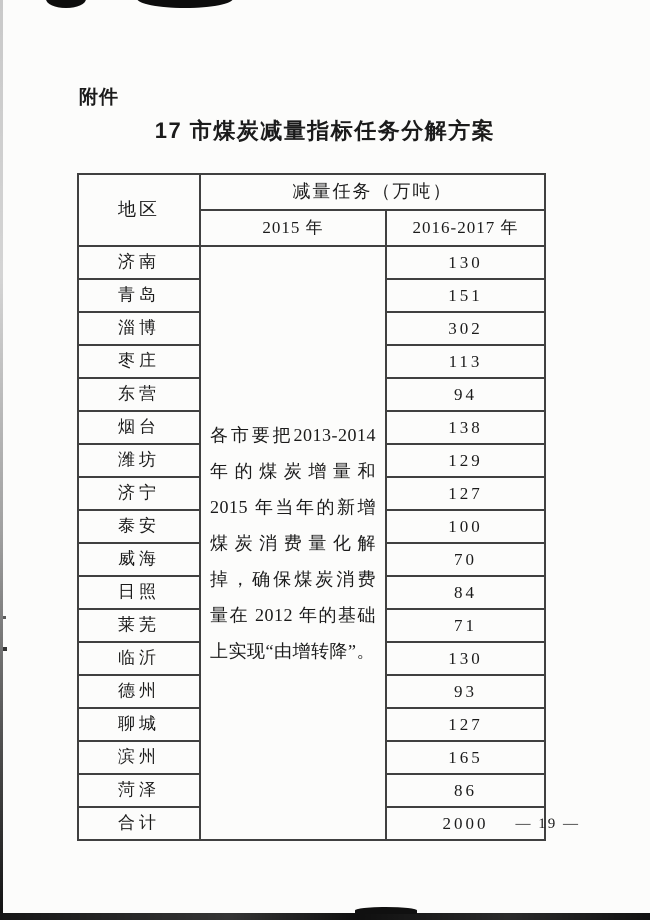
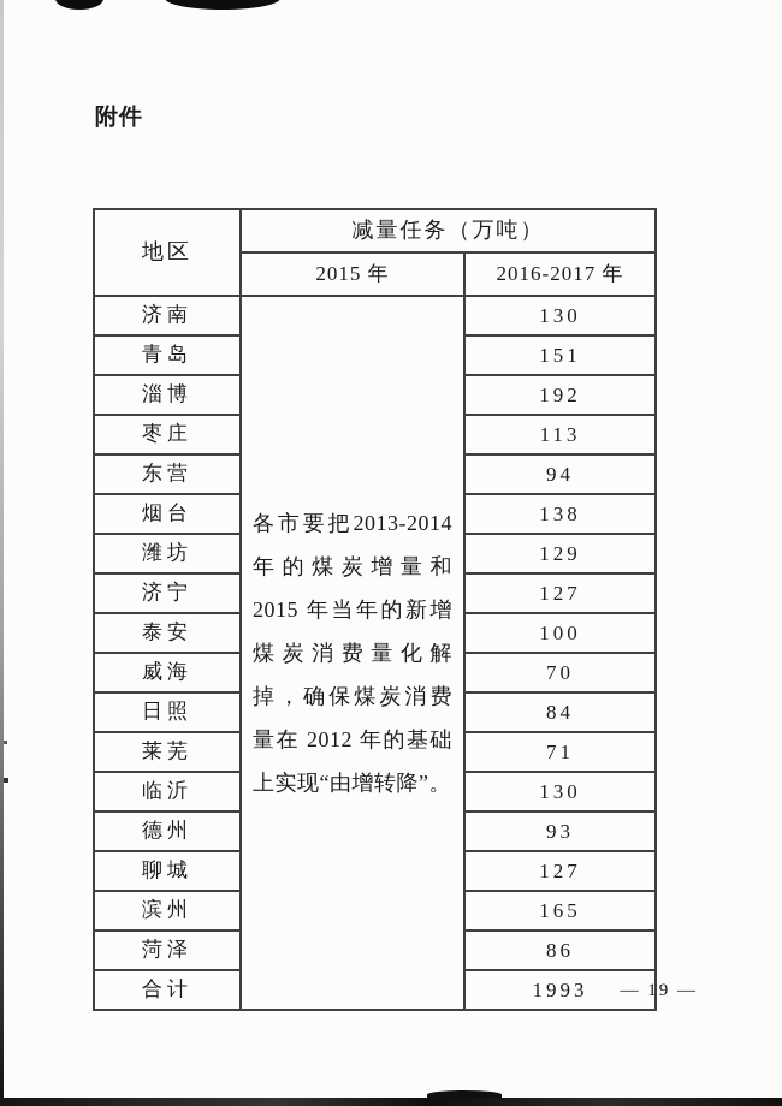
  附件
- 17 市煤炭减量指标任务分解方案
  地区	减量任务（万吨）
  2015 年	2016-2017 年
  济南	各市要把2013-2014年的煤炭增量和 2015 年当年的新增煤炭消费量化解掉，确保煤炭消费量在 2012 年的基础上实现“由增转降”。	130
  青岛	151
- 淄博	302
+ 淄博	192
  枣庄	113
  东营	94
  烟台	138
  潍坊	129
  济宁	127
  泰安	100
  威海	70
  日照	84
  莱芜	71
  临沂	130
  德州	93
  聊城	127
  滨州	165
  菏泽	86
- 合计	2000
+ 合计	1993
  — 19 —
